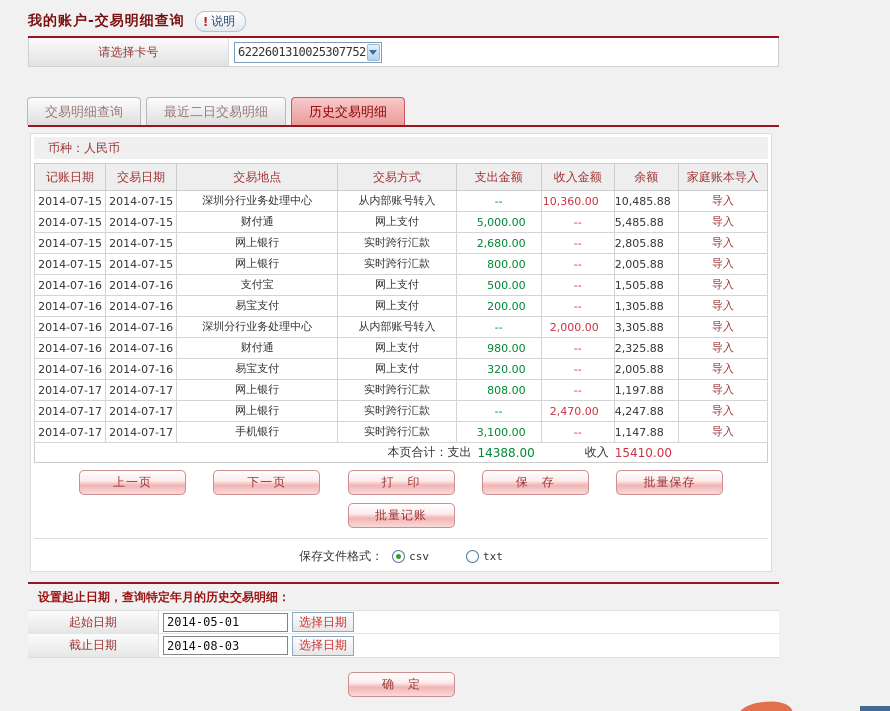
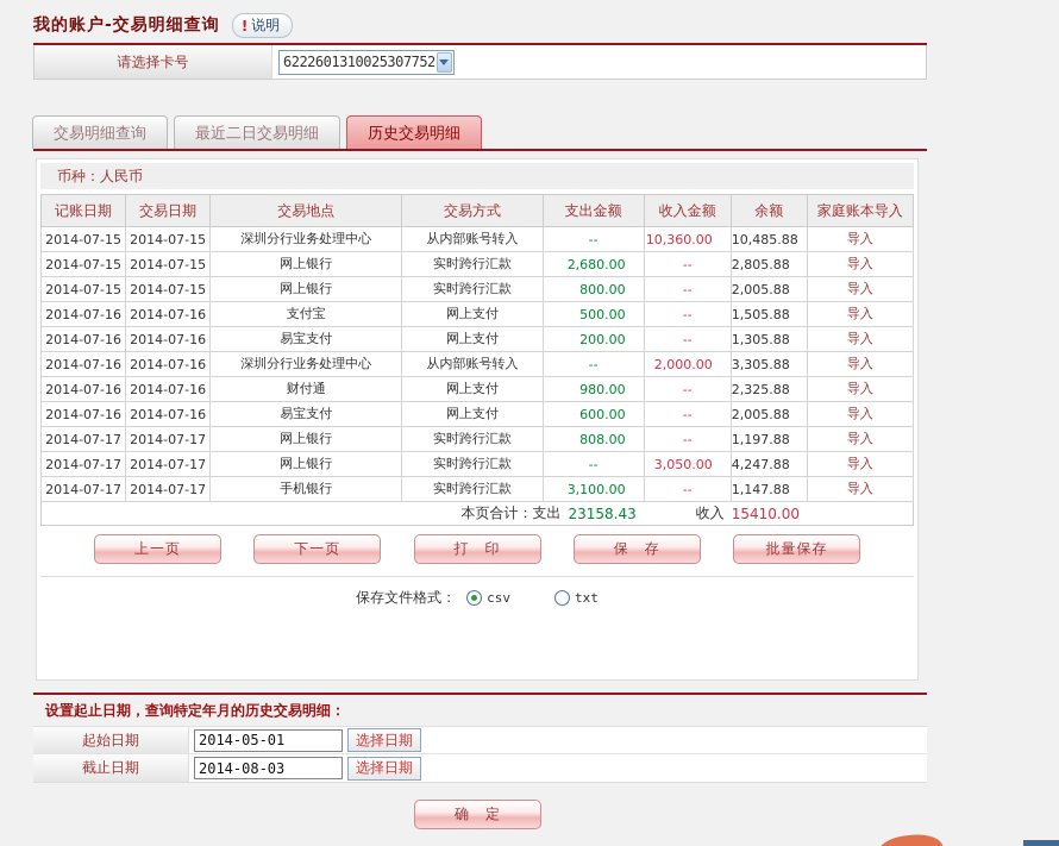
  我的账户-交易明细查询
  !
  说明
  请选择卡号
  6222601310025307752
  交易明细查询
  最近二日交易明细
  历史交易明细
  币种：人民币
  记账日期	交易日期	交易地点	交易方式	支出金额	收入金额	余额	家庭账本导入
  2014-07-15	2014-07-15	深圳分行业务处理中心	从内部账号转入	--	10,360.00	10,485.88	导入
- 2014-07-15	2014-07-15	财付通	网上支付	5,000.00	--	5,485.88	导入
  2014-07-15	2014-07-15	网上银行	实时跨行汇款	2,680.00	--	2,805.88	导入
  2014-07-15	2014-07-15	网上银行	实时跨行汇款	800.00	--	2,005.88	导入
  2014-07-16	2014-07-16	支付宝	网上支付	500.00	--	1,505.88	导入
  2014-07-16	2014-07-16	易宝支付	网上支付	200.00	--	1,305.88	导入
  2014-07-16	2014-07-16	深圳分行业务处理中心	从内部账号转入	--	2,000.00	3,305.88	导入
  2014-07-16	2014-07-16	财付通	网上支付	980.00	--	2,325.88	导入
- 2014-07-16	2014-07-16	易宝支付	网上支付	320.00	--	2,005.88	导入
+ 2014-07-16	2014-07-16	易宝支付	网上支付	600.00	--	2,005.88	导入
  2014-07-17	2014-07-17	网上银行	实时跨行汇款	808.00	--	1,197.88	导入
- 2014-07-17	2014-07-17	网上银行	实时跨行汇款	--	2,470.00	4,247.88	导入
+ 2014-07-17	2014-07-17	网上银行	实时跨行汇款	--	3,050.00	4,247.88	导入
  2014-07-17	2014-07-17	手机银行	实时跨行汇款	3,100.00	--	1,147.88	导入
- 本页合计：支出 14388.00 收入 15410.00
+ 本页合计：支出 23158.43 收入 15410.00
  上一页
  下一页
  打 印
  保 存
  批量保存
- 批量记账
  保存文件格式：
  csv
  txt
  设置起止日期，查询特定年月的历史交易明细：
  起始日期
  2014-05-01
  选择日期
  截止日期
  2014-08-03
  选择日期
  确 定
